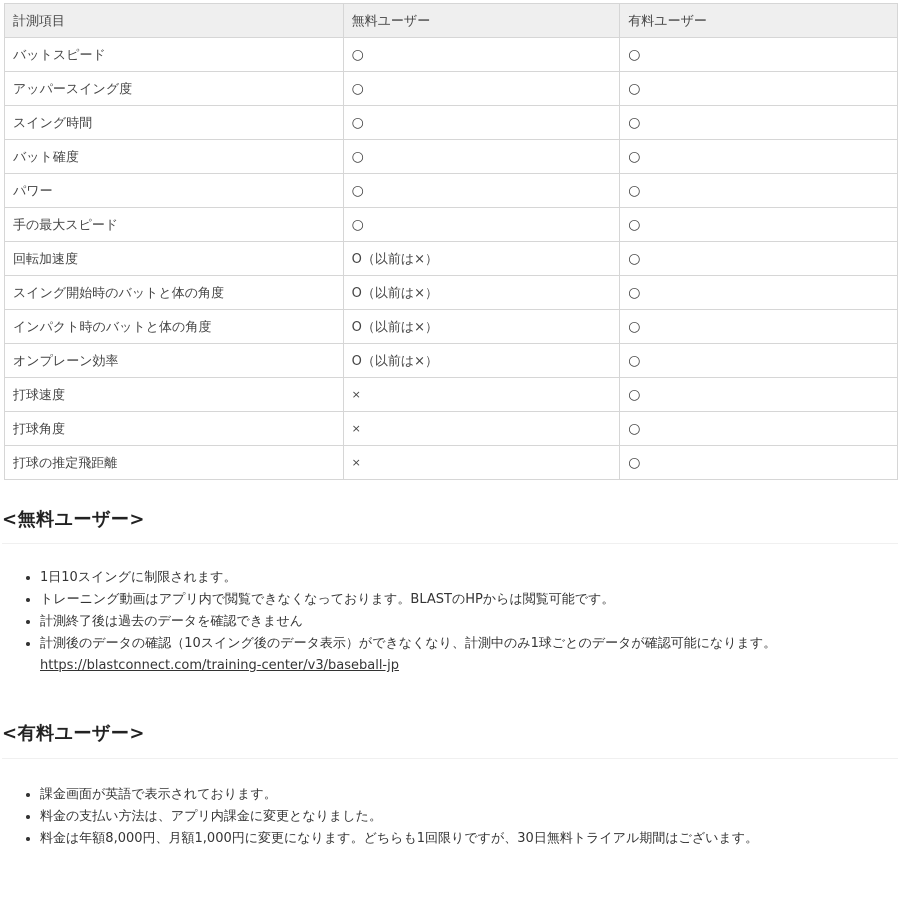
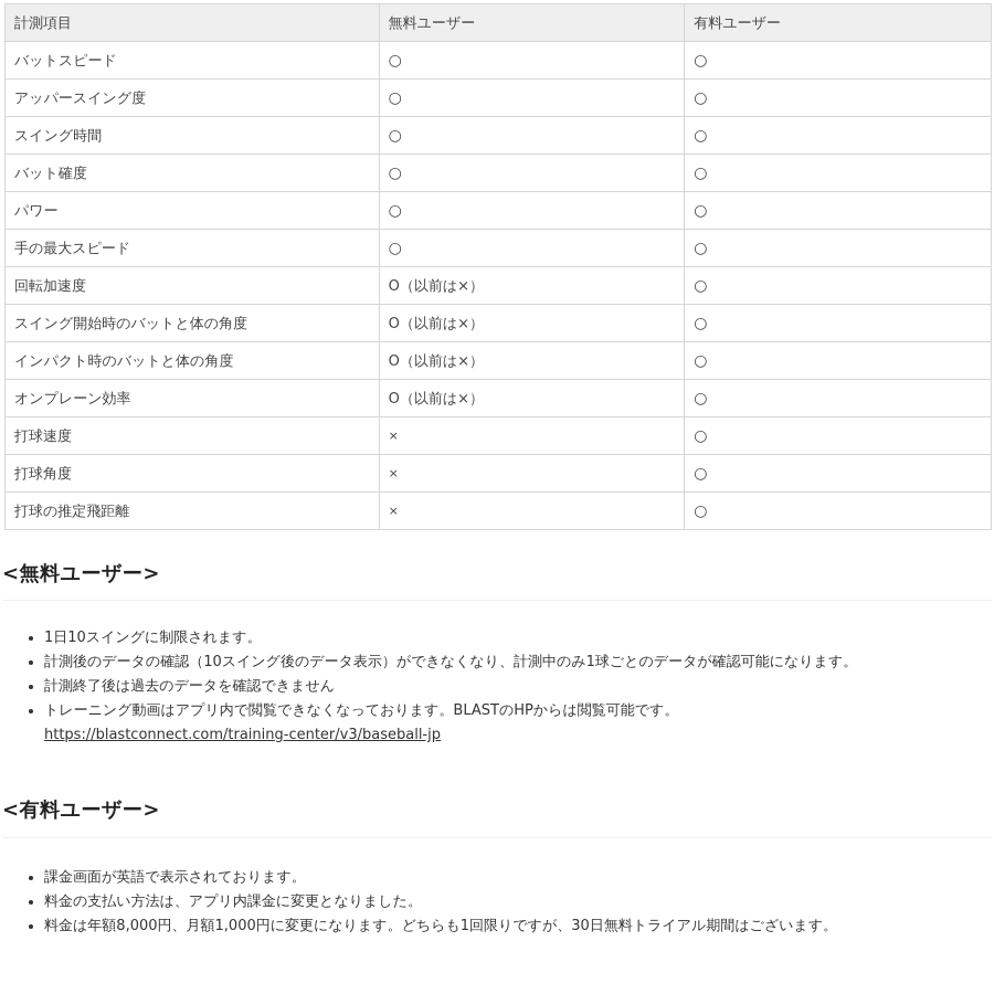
  計測項目	無料ユーザー	有料ユーザー
  バットスピード	○	○
  アッパースイング度	○	○
  スイング時間	○	○
  バット確度	○	○
  パワー	○	○
  手の最大スピード	○	○
  回転加速度	O（以前は×）	○
  スイング開始時のバットと体の角度	O（以前は×）	○
  インパクト時のバットと体の角度	O（以前は×）	○
  オンプレーン効率	O（以前は×）	○
  打球速度	×	○
  打球角度	×	○
  打球の推定飛距離	×	○
  <無料ユーザー>
  1日10スイングに制限されます。
- トレーニング動画はアプリ内で閲覧できなくなっております。BLASTのHPからは閲覧可能です。
+ 計測後のデータの確認（10スイング後のデータ表示）ができなくなり、計測中のみ1球ごとのデータが確認可能になります。
  計測終了後は過去のデータを確認できません
- 計測後のデータの確認（10スイング後のデータ表示）ができなくなり、計測中のみ1球ごとのデータが確認可能になります。
+ トレーニング動画はアプリ内で閲覧できなくなっております。BLASTのHPからは閲覧可能です。
  https://blastconnect.com/training-center/v3/baseball-jp
  <有料ユーザー>
  課金画面が英語で表示されております。
  料金の支払い方法は、アプリ内課金に変更となりました。
  料金は年額8,000円、月額1,000円に変更になります。どちらも1回限りですが、30日無料トライアル期間はございます。
